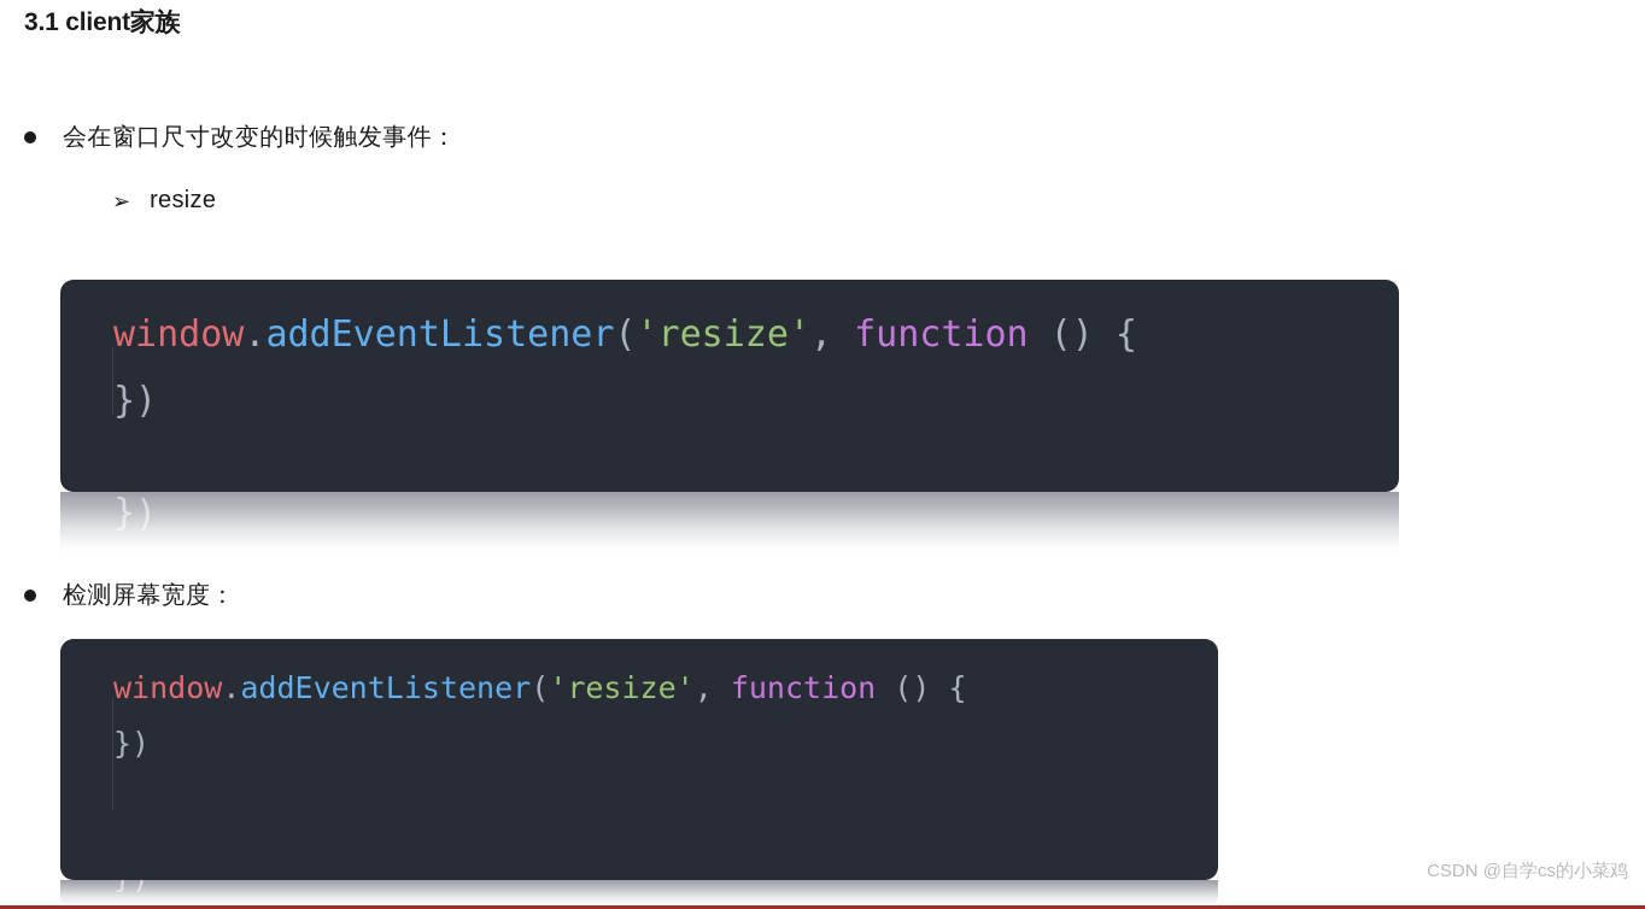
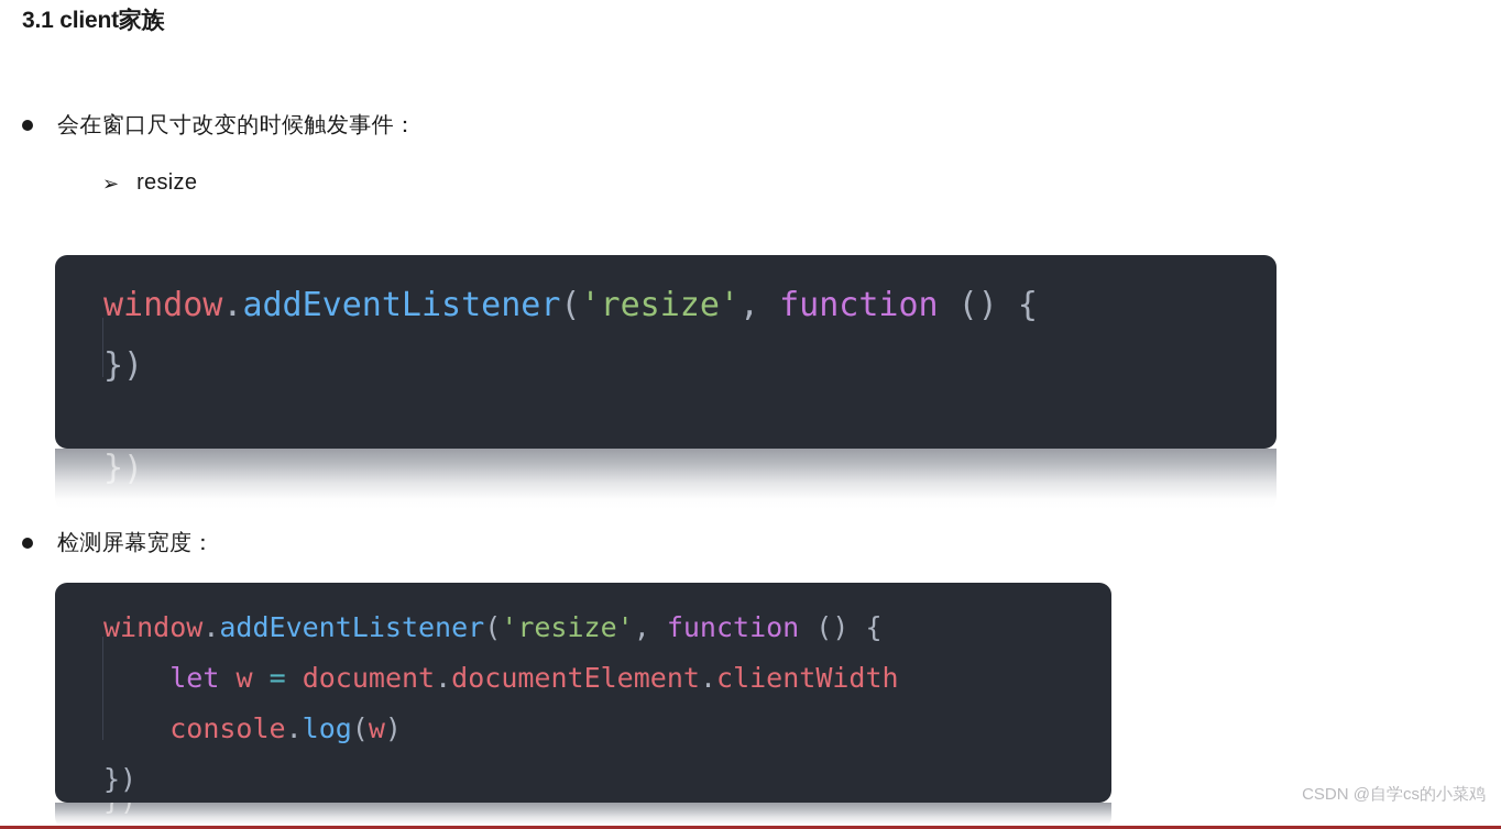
  3.1 client家族
  会在窗口尺寸改变的时候触发事件：
  ➢
  resize
  window.addEventListener('resize', function () {
  })
  检测屏幕宽度：
  window.addEventListener('resize', function () {
+ let w = document.documentElement.clientWidth
+ console.log(w)
  })
  CSDN @自学cs的小菜鸡
